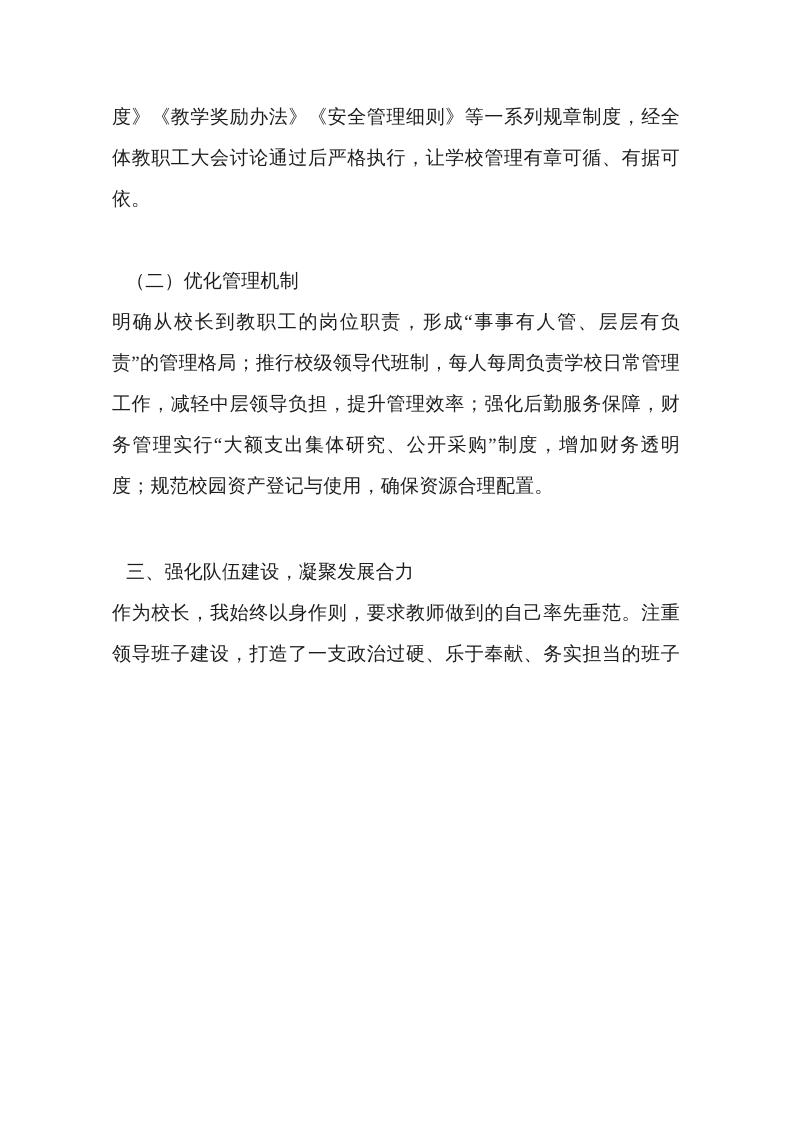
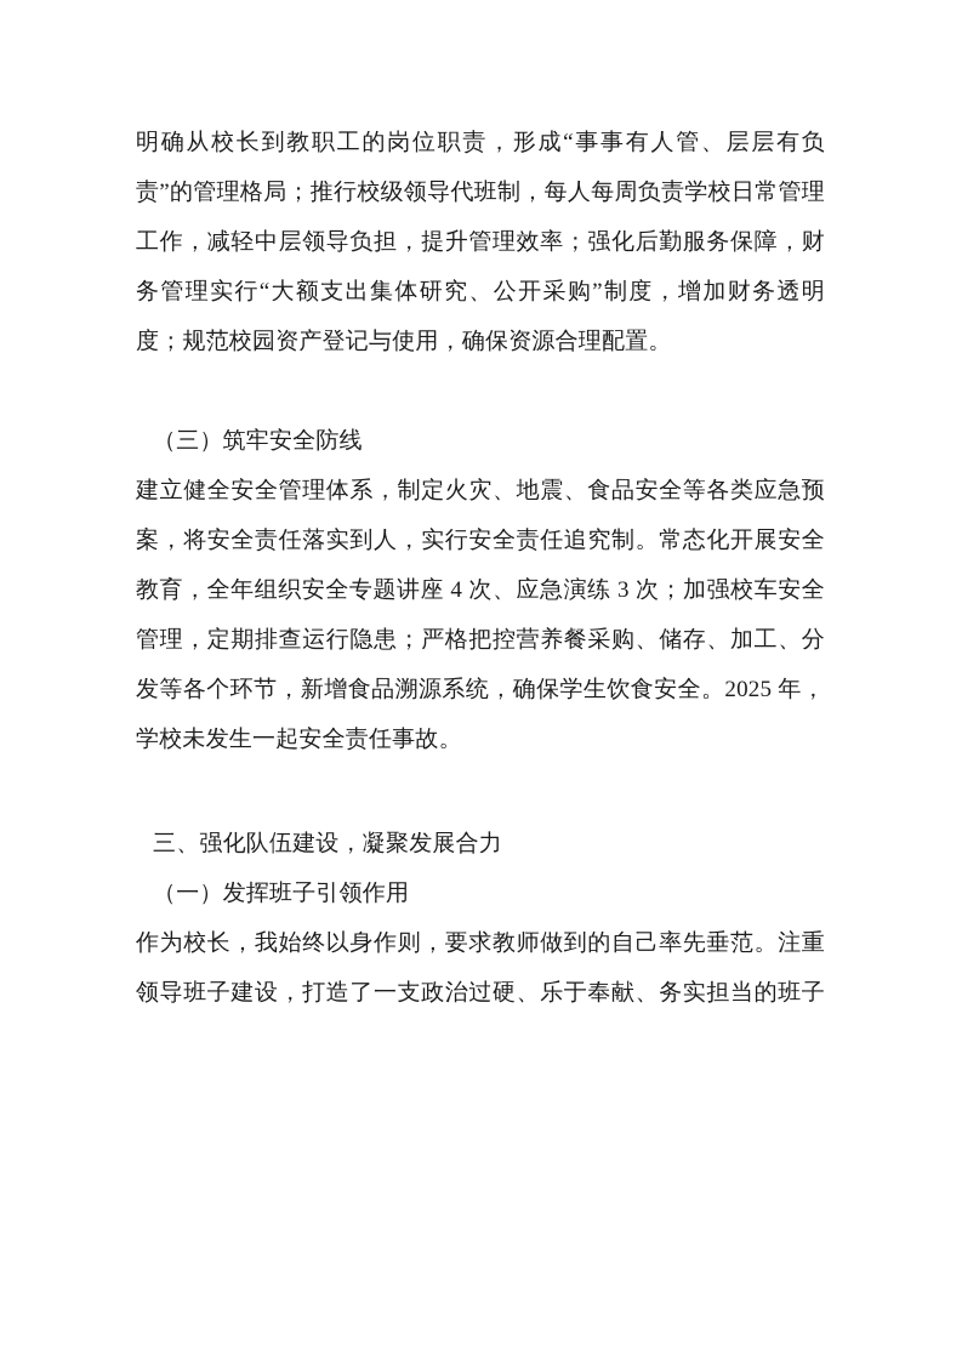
- 度》《教学奖励办法》《安全管理细则》等一系列规章制度，经全体教职工大会讨论通过后严格执行，让学校管理有章可循、有据可依。
- （二）优化管理机制
  明确从校长到教职工的岗位职责，形成“事事有人管、层层有负责”的管理格局；推行校级领导代班制，每人每周负责学校日常管理工作，减轻中层领导负担，提升管理效率；强化后勤服务保障，财务管理实行“大额支出集体研究、公开采购”制度，增加财务透明度；规范校园资产登记与使用，确保资源合理配置。
+ （三）筑牢安全防线
+ 建立健全安全管理体系，制定火灾、地震、食品安全等各类应急预案，将安全责任落实到人，实行安全责任追究制。常态化开展安全教育，全年组织安全专题讲座 4 次、应急演练 3 次；加强校车安全管理，定期排查运行隐患；严格把控营养餐采购、储存、加工、分发等各个环节，新增食品溯源系统，确保学生饮食安全。2025 年，学校未发生一起安全责任事故。
  三、强化队伍建设，凝聚发展合力
+ （一）发挥班子引领作用
  作为校长，我始终以身作则，要求教师做到的自己率先垂范。注重领导班子建设，打造了一支政治过硬、乐于奉献、务实担当的班子
